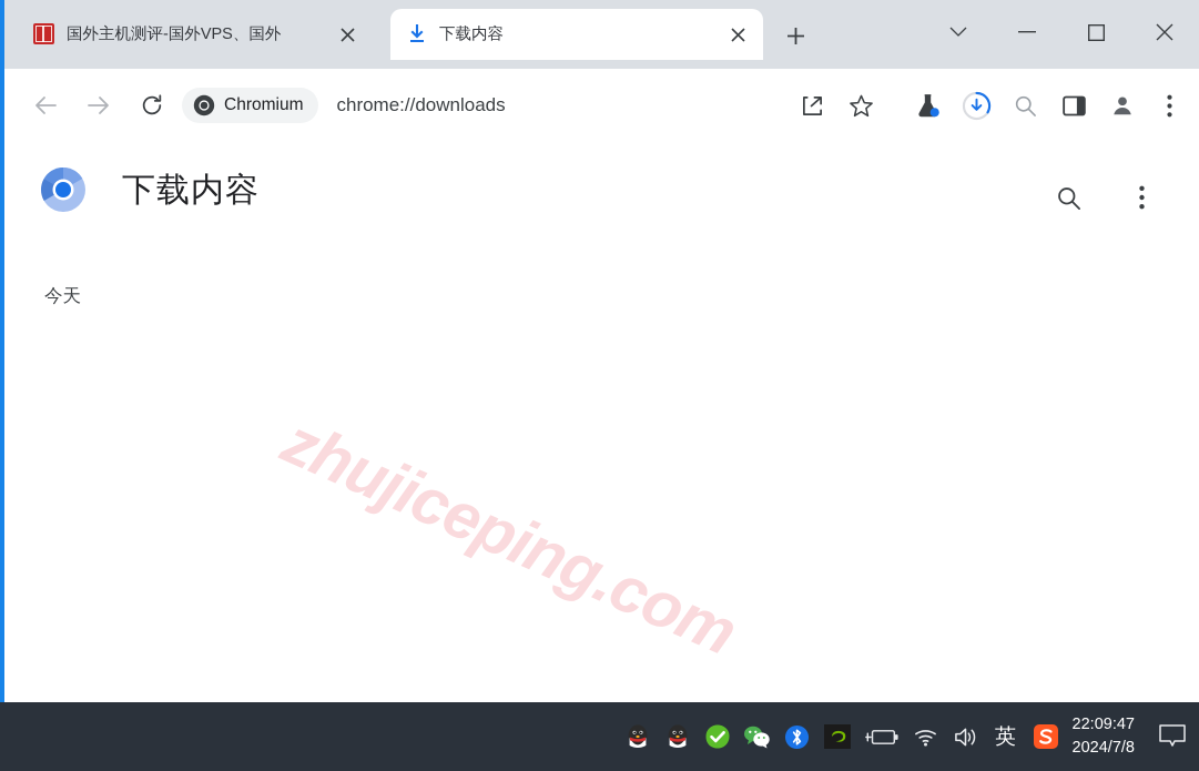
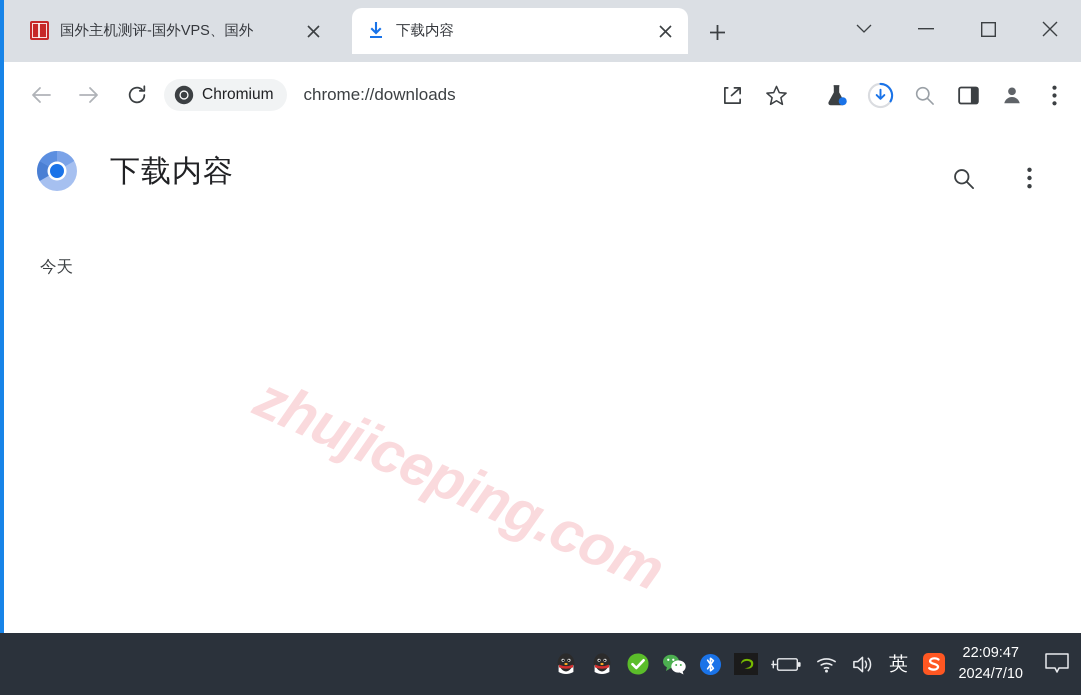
  国外主机测评-国外VPS、国外
  下载内容
  Chromium
  chrome://downloads
  下载内容
  今天
  英
  22:09:47
- 2024/7/8
+ 2024/7/10
